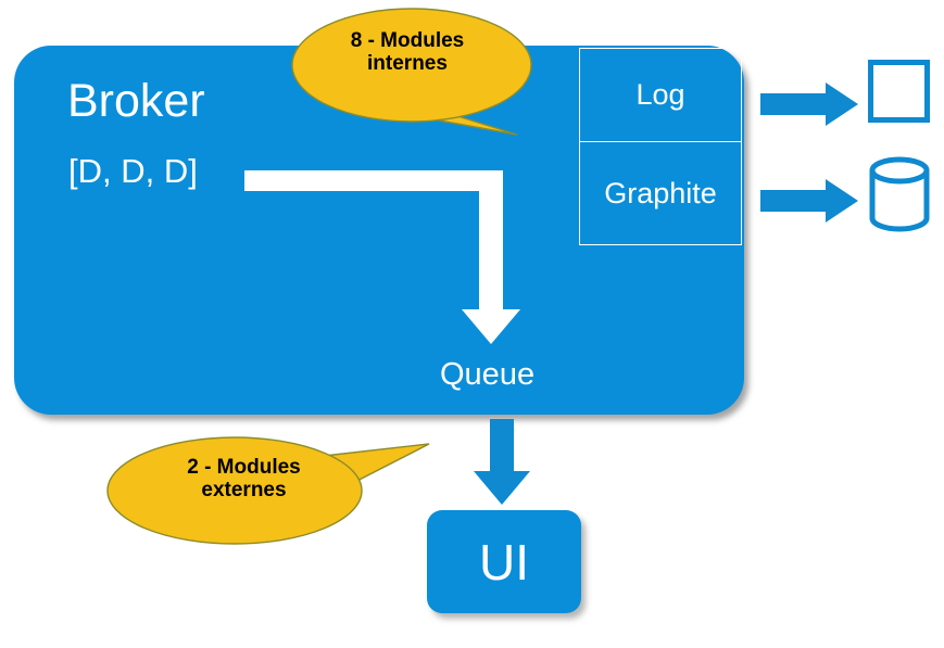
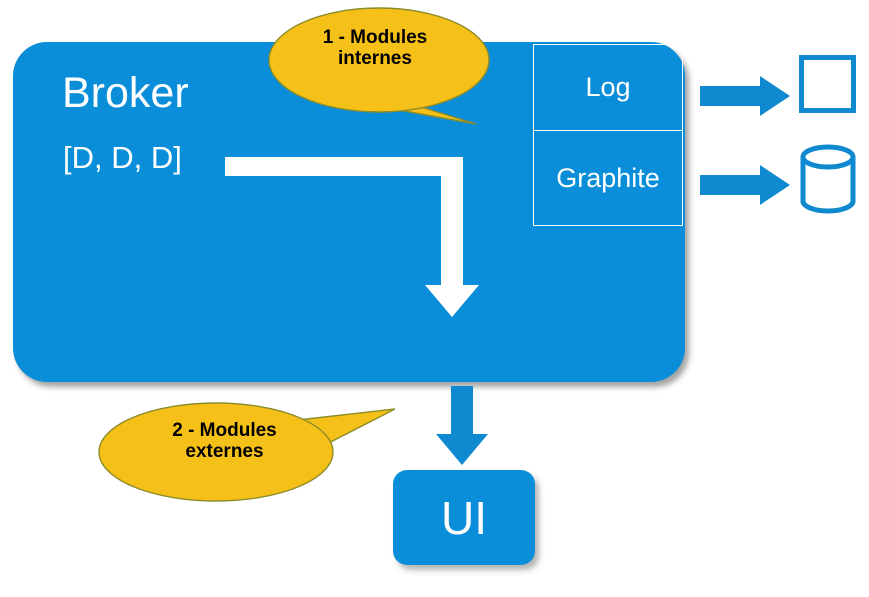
  Broker
  [D, D, D]
  Log
  Graphite
- Queue
  UI
- 8 - Modules
+ 1 - Modules
  internes
  2 - Modules
  externes
